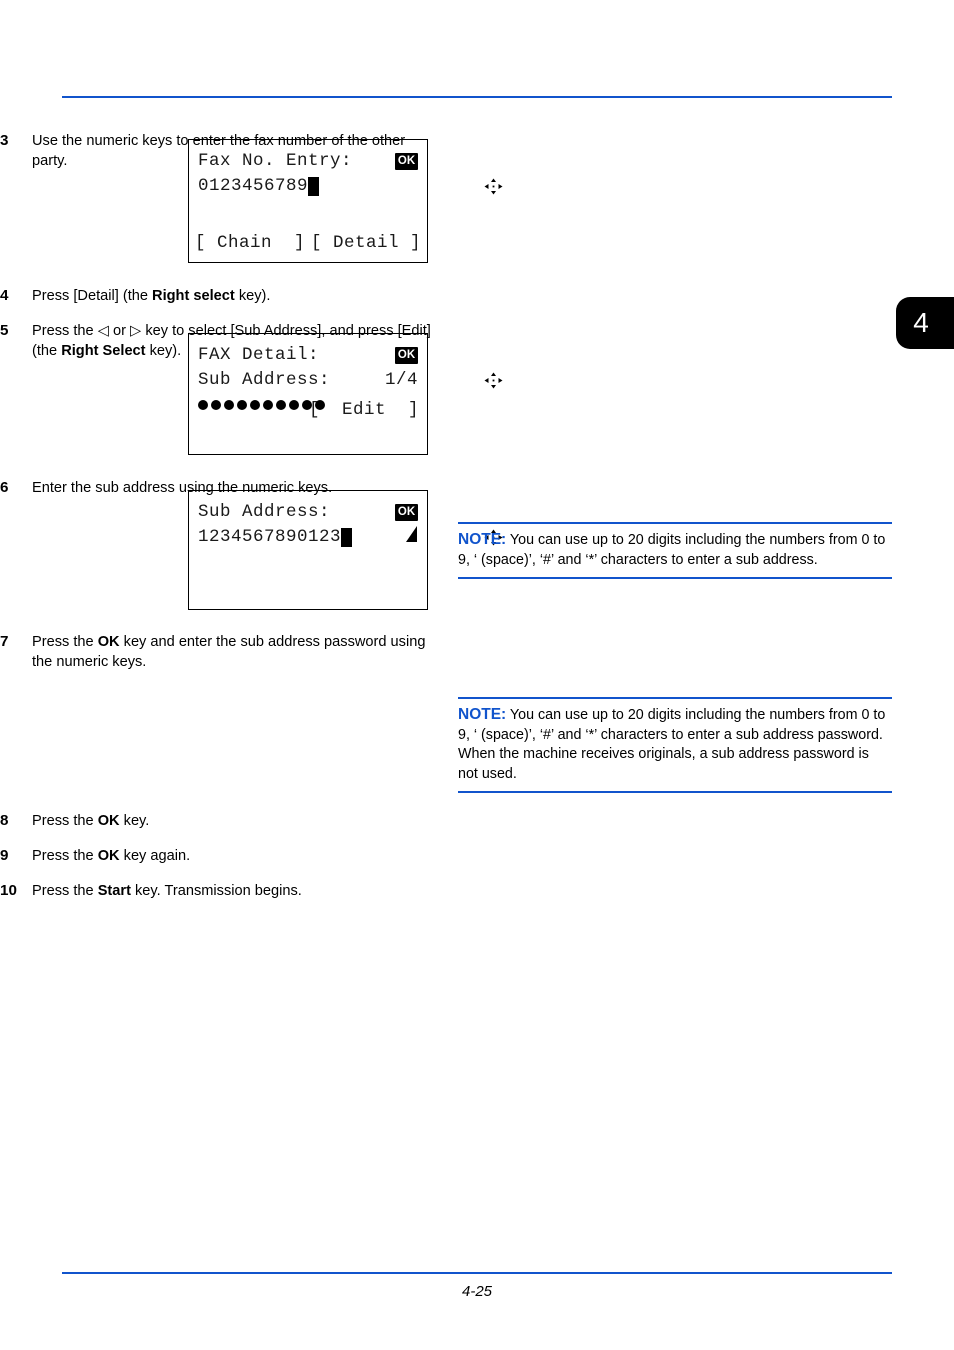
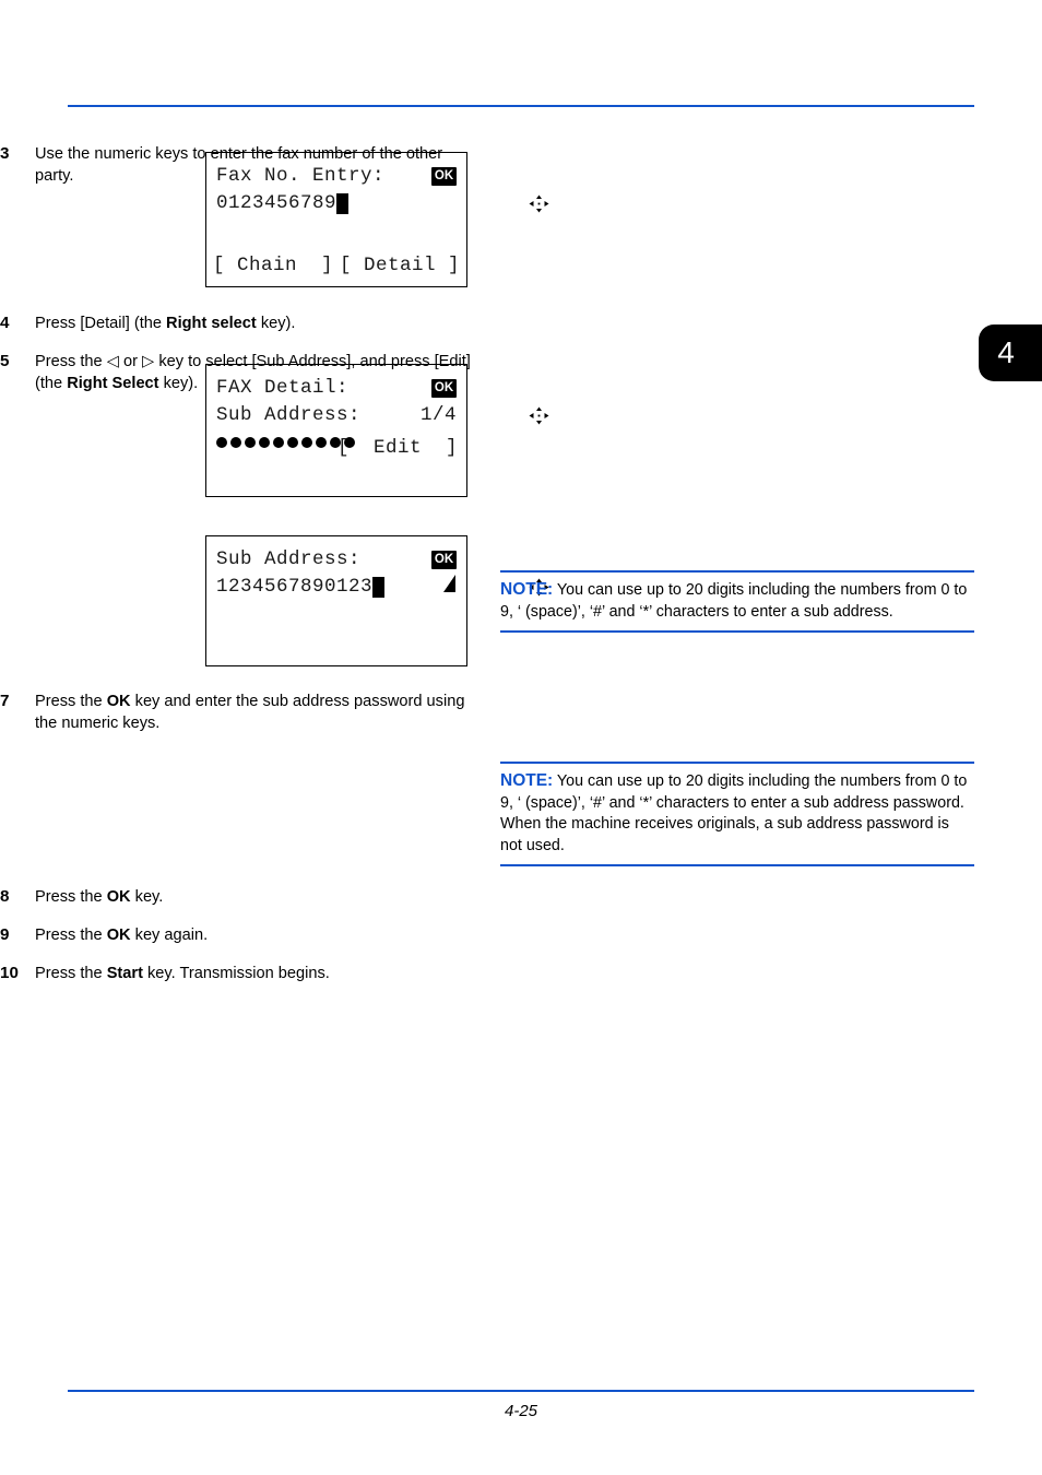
  4
  Fax No. Entry:
  OK
  0123456789
  [ Chain ]
  [ Detail ]
  FAX Detail:
  OK
  Sub Address:
  1/4
  [ Edit ]
  Sub Address:
  OK
  1234567890123
  3
  Use the numeric keys to enter the fax number of the other party.
  4
  Press [Detail] (the Right select key).
  5
  Press the ◁ or ▷ key to select [Sub Address], and press [Edit] (the Right Select key).
- 6
- Enter the sub address using the numeric keys.
  NOTE: You can use up to 20 digits including the numbers from 0 to 9, ‘ (space)’, ‘#’ and ‘*’ characters to enter a sub address.
  7
  Press the OK key and enter the sub address password using the numeric keys.
  NOTE: You can use up to 20 digits including the numbers from 0 to 9, ‘ (space)’, ‘#’ and ‘*’ characters to enter a sub address password. When the machine receives originals, a sub address password is not used.
  8
  Press the OK key.
  9
  Press the OK key again.
  10
  Press the Start key. Transmission begins.
  4-25
